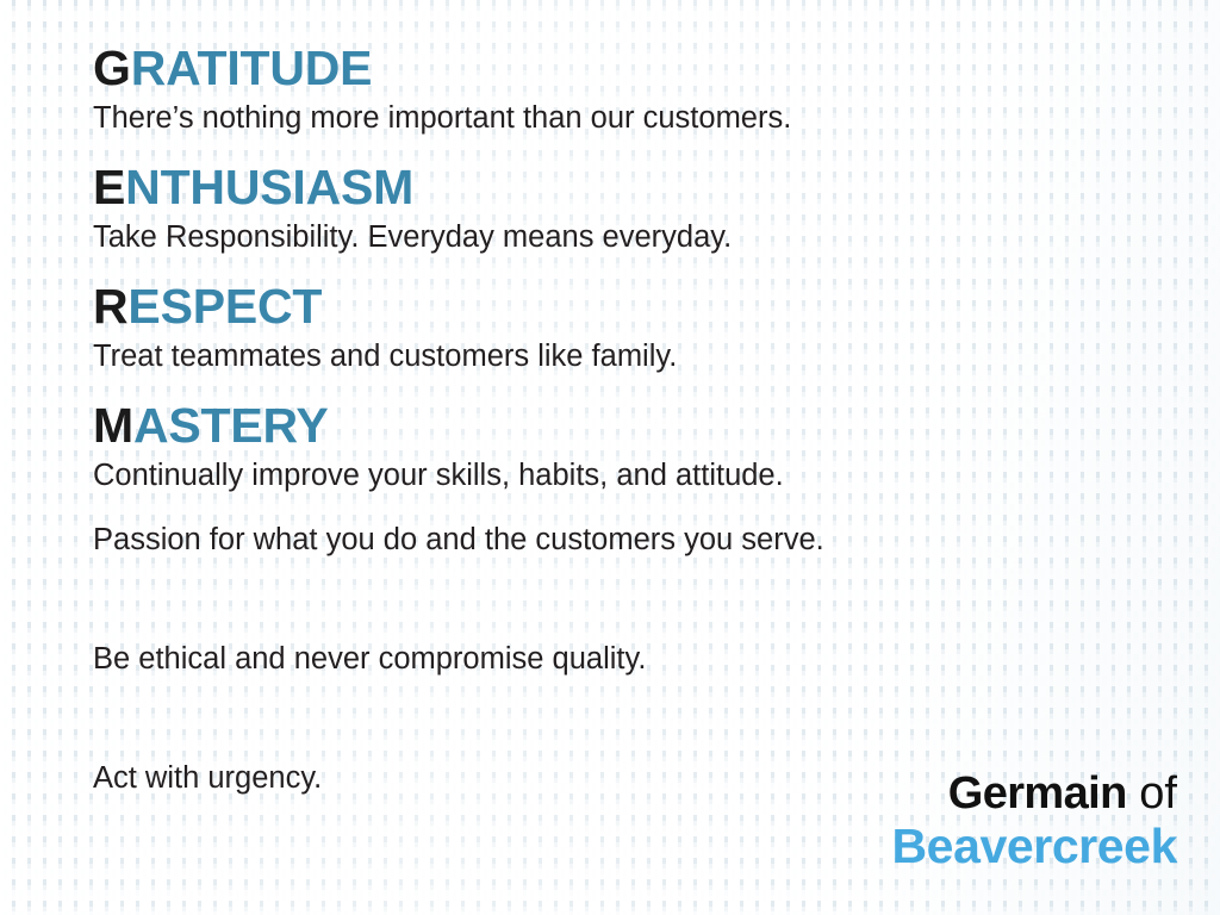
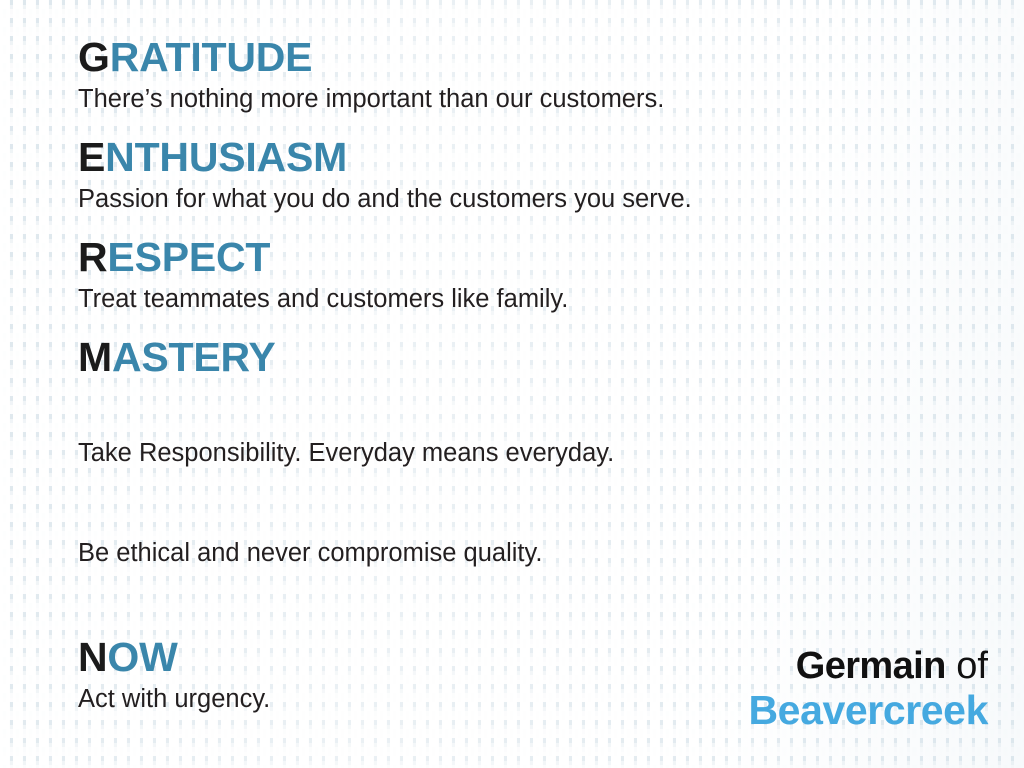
  GRATITUDE
  There’s nothing more important than our customers.
  ENTHUSIASM
- Take Responsibility. Everyday means everyday.
+ Passion for what you do and the customers you serve.
  RESPECT
  Treat teammates and customers like family.
  MASTERY
- Continually improve your skills, habits, and attitude.
- Passion for what you do and the customers you serve.
+ Take Responsibility. Everyday means everyday.
  Be ethical and never compromise quality.
+ NOW
  Act with urgency.
  Germain of
  Beavercreek
